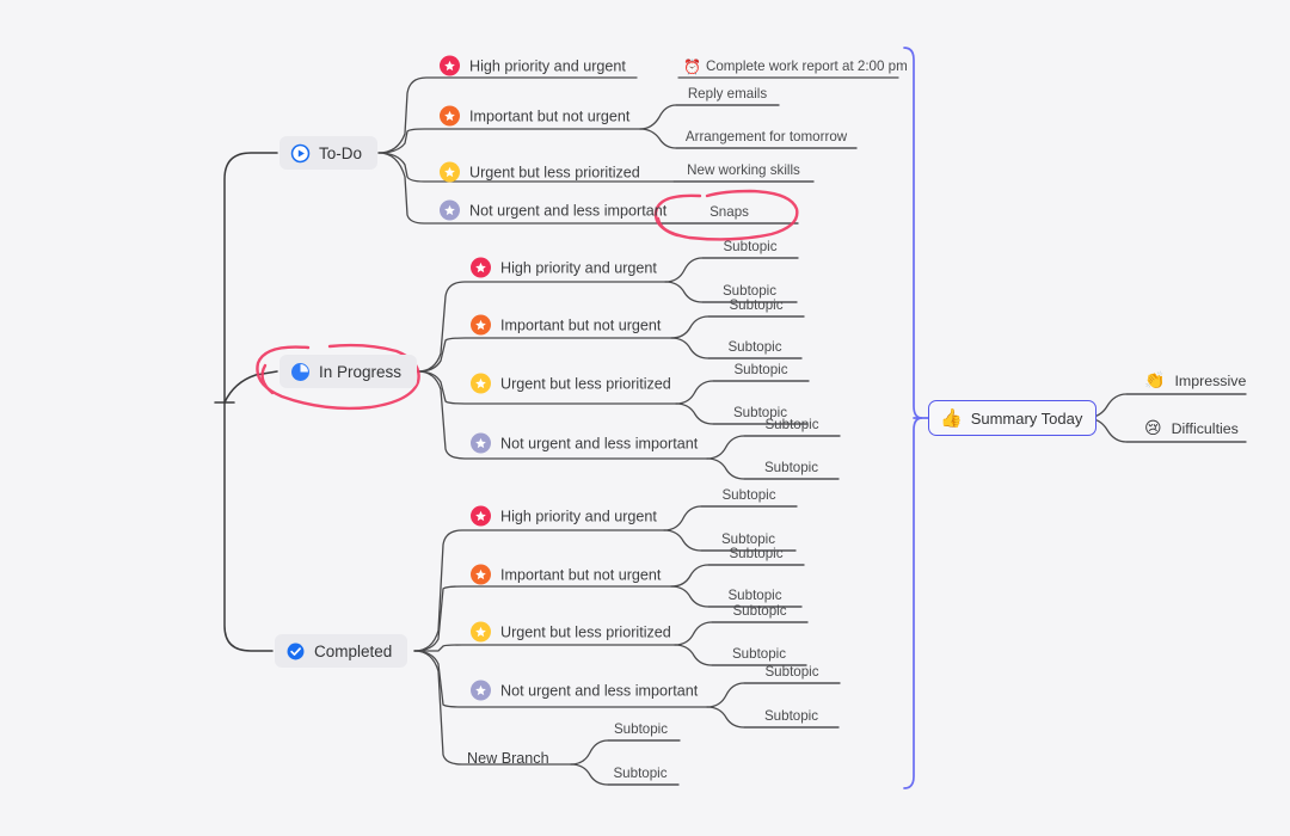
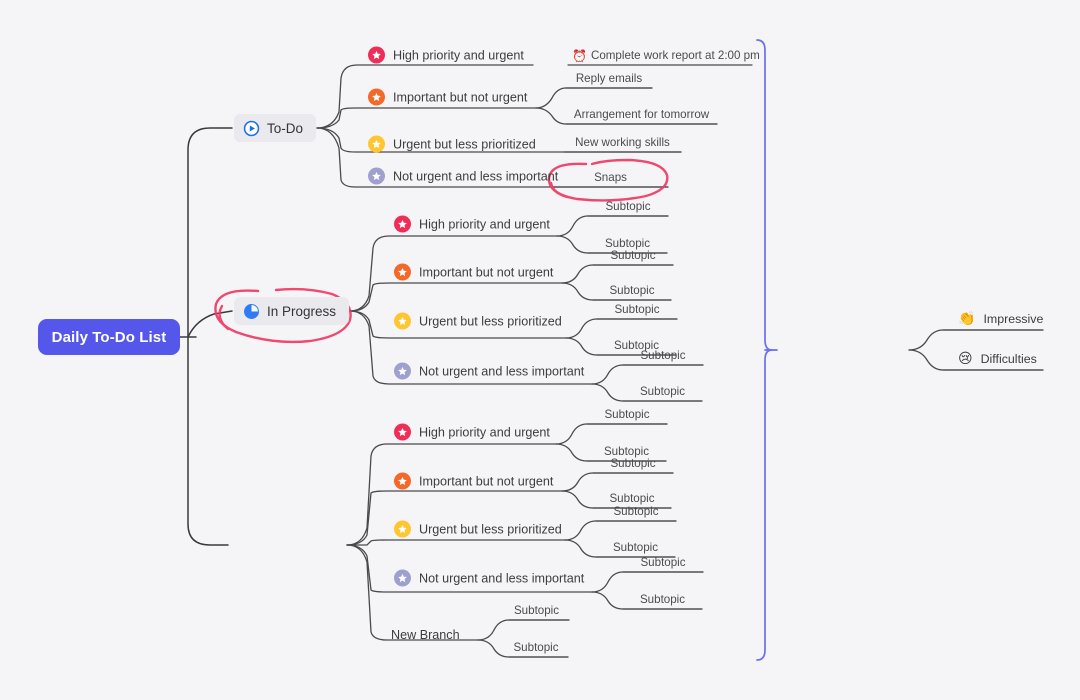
+ Daily To-Do List
  To-Do
  In Progress
- Completed
- 👍
- Summary Today
  👏
  Impressive
  😢
  Difficulties
  High priority and urgent
  Important but not urgent
  Urgent but less prioritized
  Not urgent and less important
  ⏰
  Complete work report at 2:00 pm
  Reply emails
  Arrangement for tomorrow
  New working skills
  Snaps
  High priority and urgent
  Important but not urgent
  Urgent but less prioritized
  Not urgent and less important
  Subtopic
  Subtopic
  Subtopic
  Subtopic
  Subtopic
  Subtopic
  Subtopic
  Subtopic
  High priority and urgent
  Important but not urgent
  Urgent but less prioritized
  Not urgent and less important
  New Branch
  Subtopic
  Subtopic
  Subtopic
  Subtopic
  Subtopic
  Subtopic
  Subtopic
  Subtopic
  Subtopic
  Subtopic
